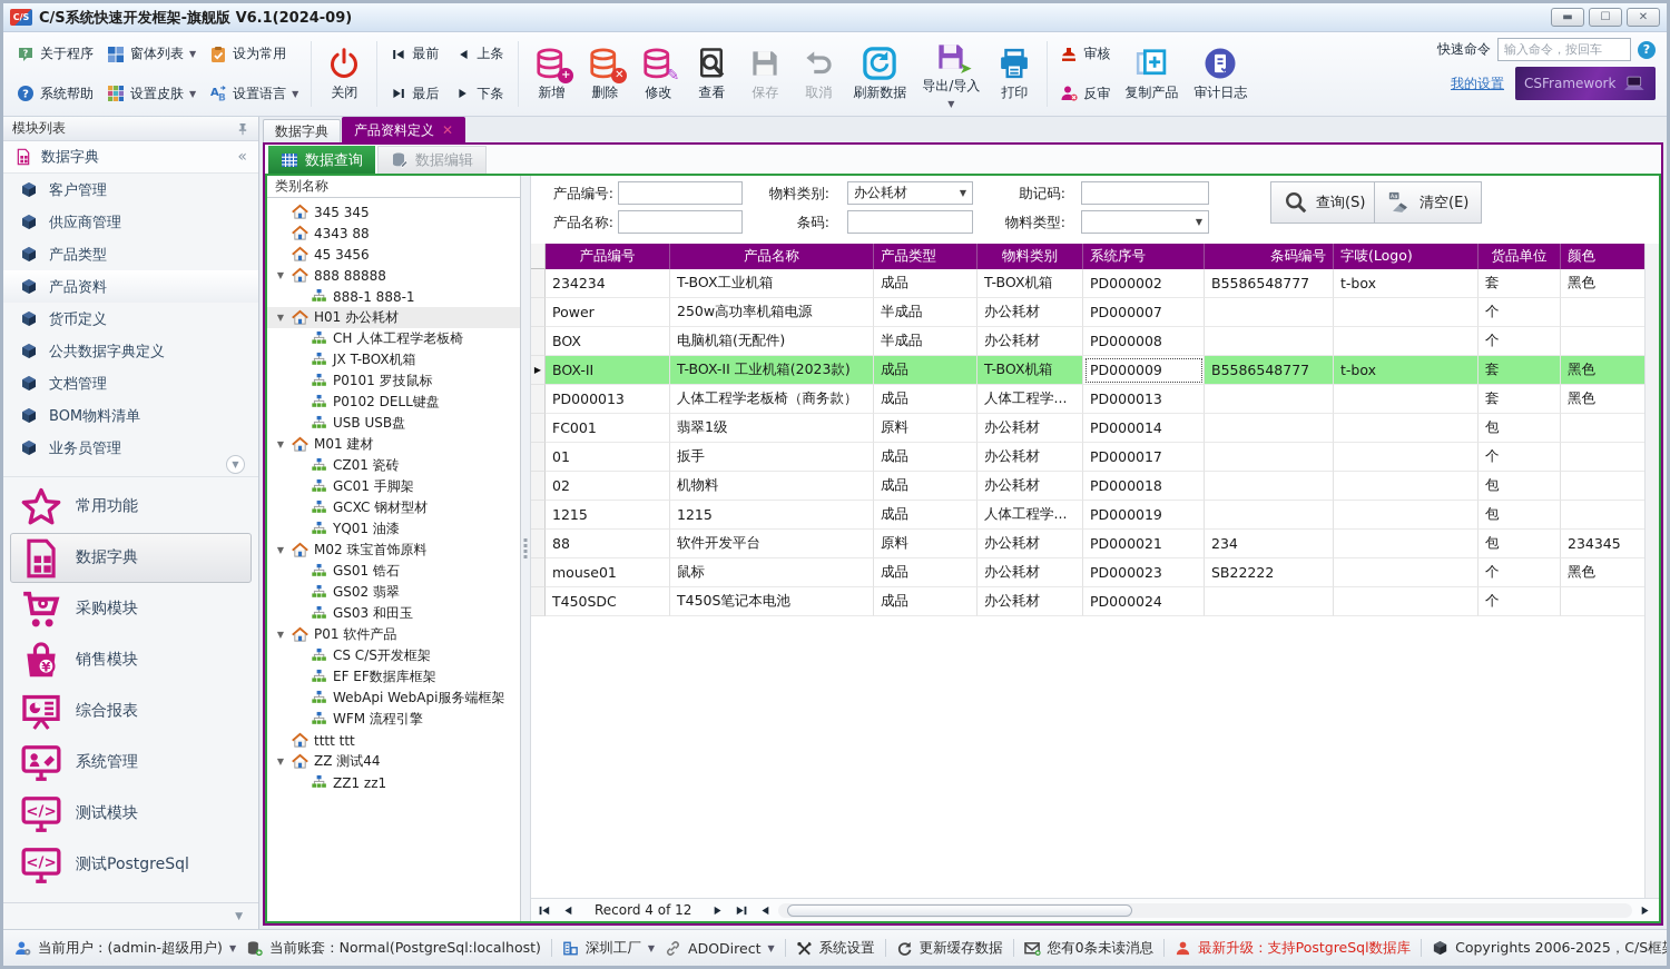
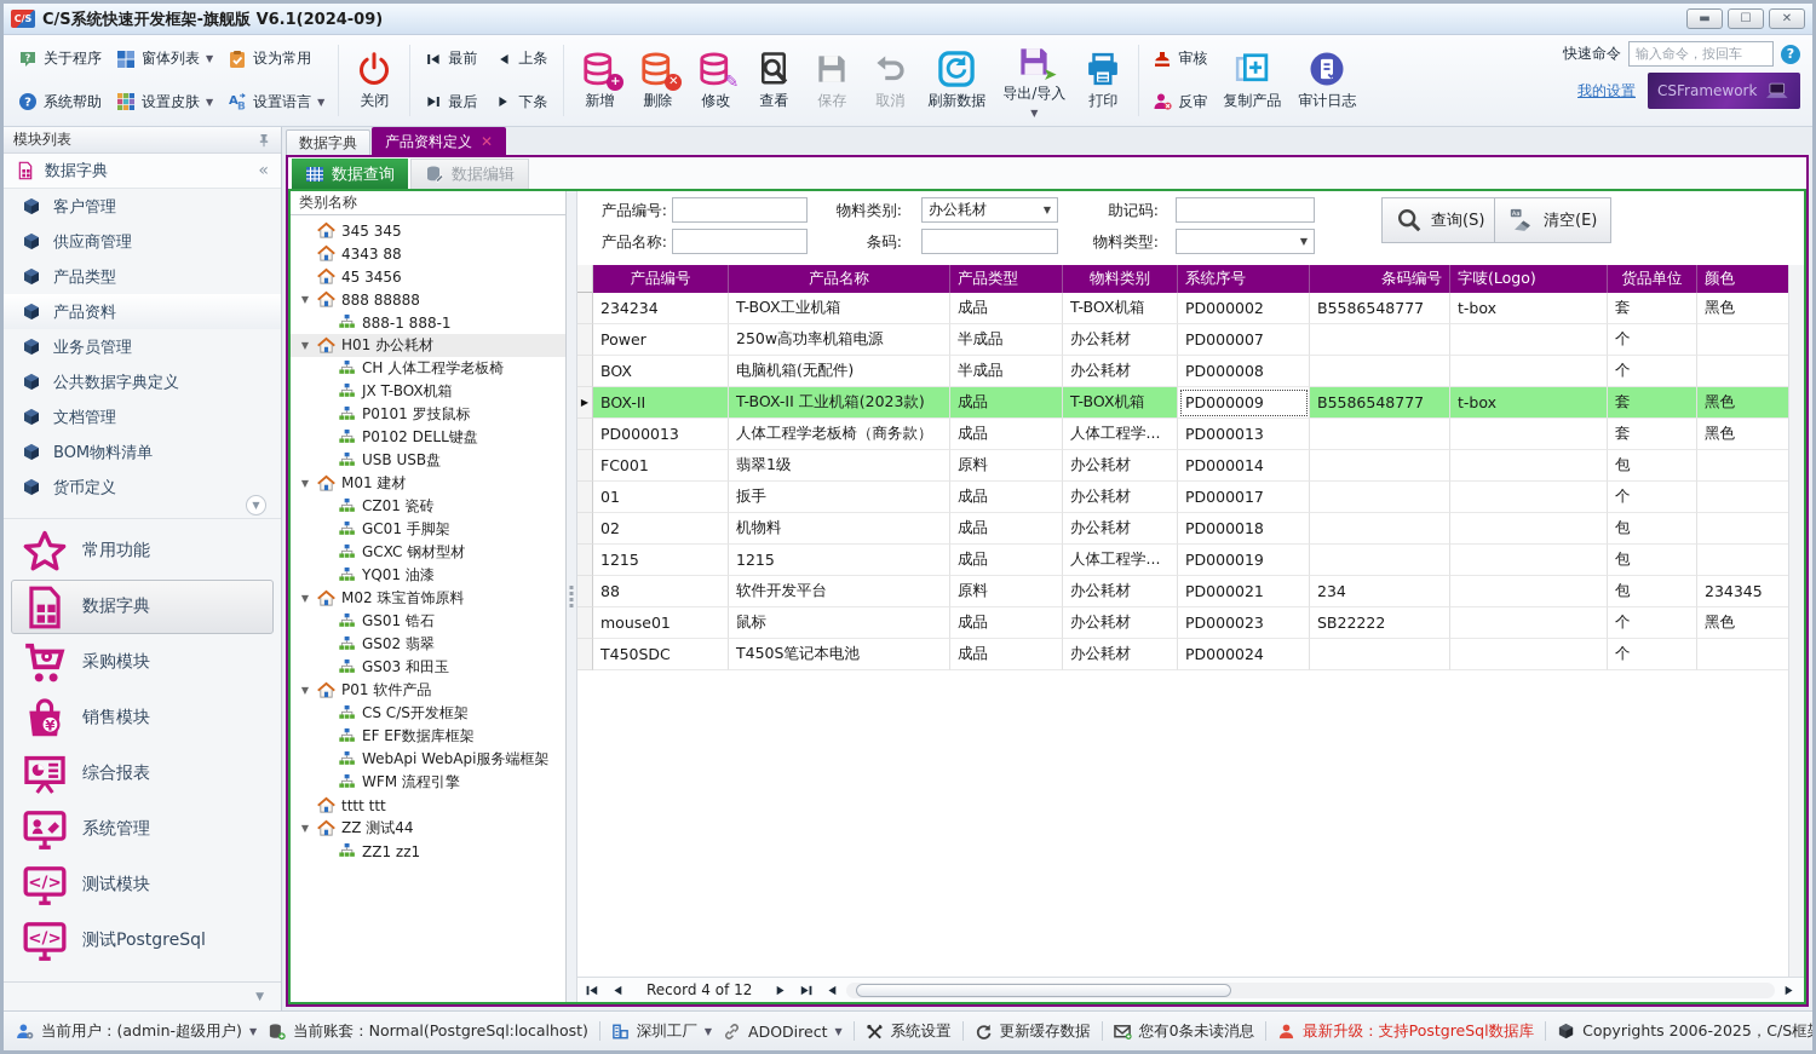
  C/S
  C/S系统快速开发框架-旗舰版 V6.1(2024-09)
  ▬
  ☐
  ✕
  ?
  关于程序
  ?
  系统帮助
  窗体列表
  ▼
  设置皮肤
  ▼
  设为常用
  A
  B
  设置语言
  ▼
  关闭
  最前
  最后
  上条
  下条
  +
  新增
  ✕
  删除
  ✎
  修改
  查看
  保存
  取消
  刷新数据
  ➤
  导出/导入
  ▼
  打印
  审核
  反审
  复制产品
  审计日志
  快速命令
  输入命令，按回车
  ?
  我的设置
  CSFramework
  模块列表
  数据字典
  «
  客户管理
  供应商管理
  产品类型
  产品资料
- 货币定义
+ 业务员管理
  公共数据字典定义
  文档管理
  BOM物料清单
- 业务员管理
+ 货币定义
  ▼
  常用功能
  数据字典
  采购模块
  ¥
  销售模块
  综合报表
  系统管理
  </>
  测试模块
  </>
  测试PostgreSql
  ▼
  数据字典
  产品资料定义
  ✕
  数据查询
  数据编辑
  类别名称
  345 345
  4343 88
  45 3456
  ▼
  888 88888
  888-1 888-1
  ▼
  H01 办公耗材
  CH 人体工程学老板椅
  JX T-BOX机箱
  P0101 罗技鼠标
  P0102 DELL键盘
  USB USB盘
  ▼
  M01 建材
  CZ01 瓷砖
  GC01 手脚架
  GCXC 钢材型材
  YQ01 油漆
  ▼
  M02 珠宝首饰原料
  GS01 锆石
  GS02 翡翠
  GS03 和田玉
  ▼
  P01 软件产品
  CS C/S开发框架
  EF EF数据库框架
  WebApi WebApi服务端框架
  WFM 流程引擎
  tttt ttt
  ▼
  ZZ 测试44
  ZZ1 zz1
  产品编号:
  物料类别:
  办公耗材
  ▼
  助记码:
  产品名称:
  条码:
  物料类型:
  ▼
  查询(S)
  清空(E)
  产品编号
  产品名称
  产品类型
  物料类别
  系统序号
  条码编号
  字唛(Logo)
  货品单位
  颜色
  234234
  T-BOX工业机箱
  成品
  T-BOX机箱
  PD000002
  B5586548777
  t-box
  套
  黑色
  Power
  250w高功率机箱电源
  半成品
  办公耗材
  PD000007
  个
  BOX
  电脑机箱(无配件)
  半成品
  办公耗材
  PD000008
  个
  ▶
  BOX-II
  T-BOX-II 工业机箱(2023款)
  成品
  T-BOX机箱
  PD000009
  B5586548777
  t-box
  套
  黑色
  PD000013
  人体工程学老板椅（商务款）
  成品
  人体工程学...
  PD000013
  套
  黑色
  FC001
  翡翠1级
  原料
  办公耗材
  PD000014
  包
  01
  扳手
  成品
  办公耗材
  PD000017
  个
  02
  机物料
  成品
  办公耗材
  PD000018
  包
  1215
  1215
  成品
  人体工程学...
  PD000019
  包
  88
  软件开发平台
  原料
  办公耗材
  PD000021
  234
  包
  234345
  mouse01
  鼠标
  成品
  办公耗材
  PD000023
  SB22222
  个
  黑色
  T450SDC
  T450S笔记本电池
  成品
  办公耗材
  PD000024
  个
  Record 4 of 12
  当前用户：(admin-超级用户)
  ▼
  当前账套：Normal(PostgreSql:localhost)
  深圳工厂
  ▼
  ADODirect
  ▼
  系统设置
  更新缓存数据
  您有0条未读消息
  最新升级：支持PostgreSql数据库
  Copyrights 2006-2025，C/S框
